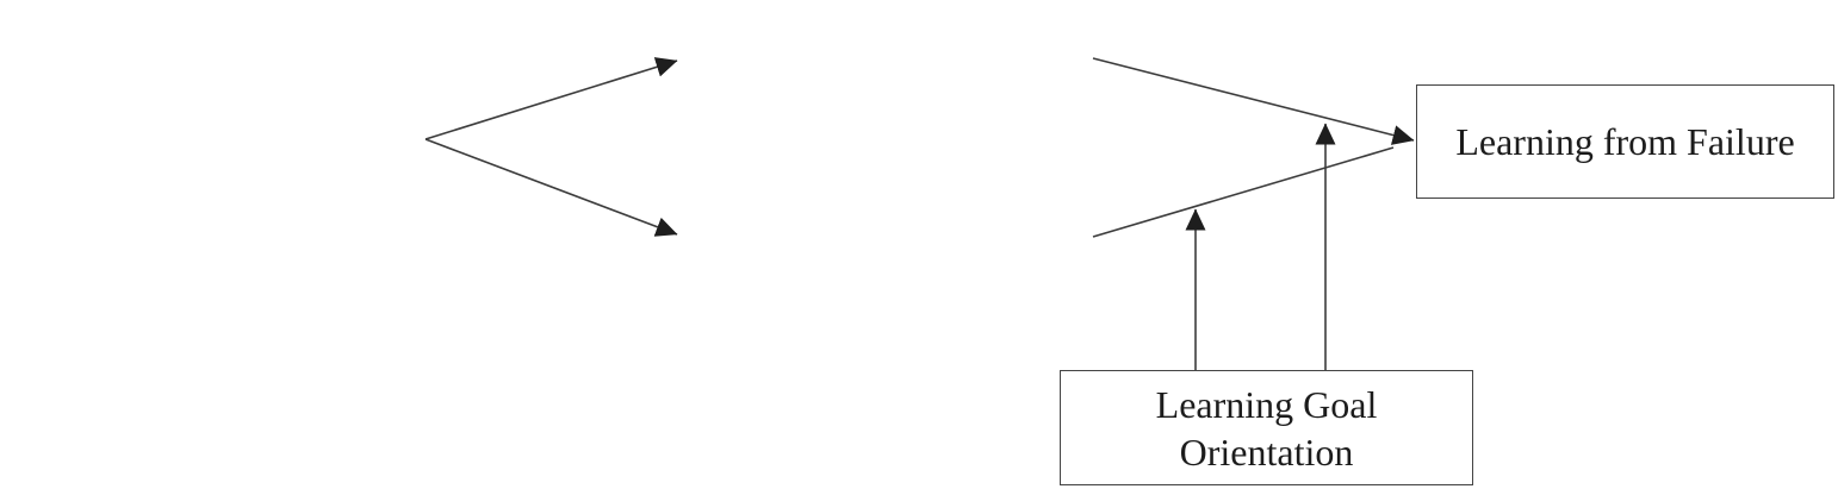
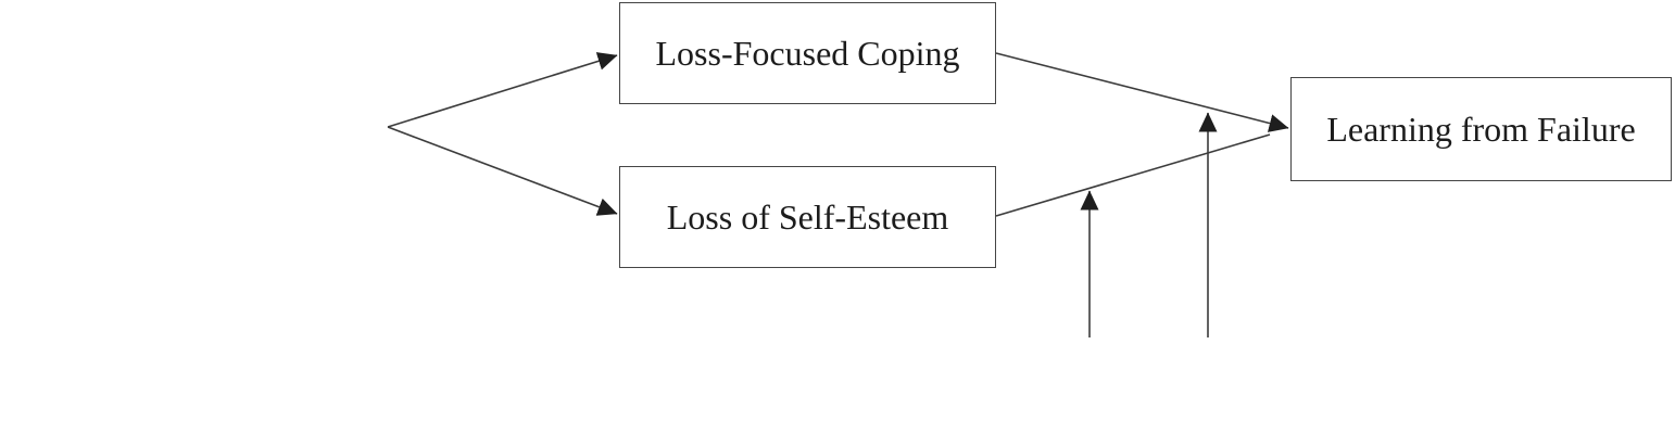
+ Loss-Focused Coping
+ Loss of Self-Esteem
  Learning from Failure
- Learning Goal
- Orientation
